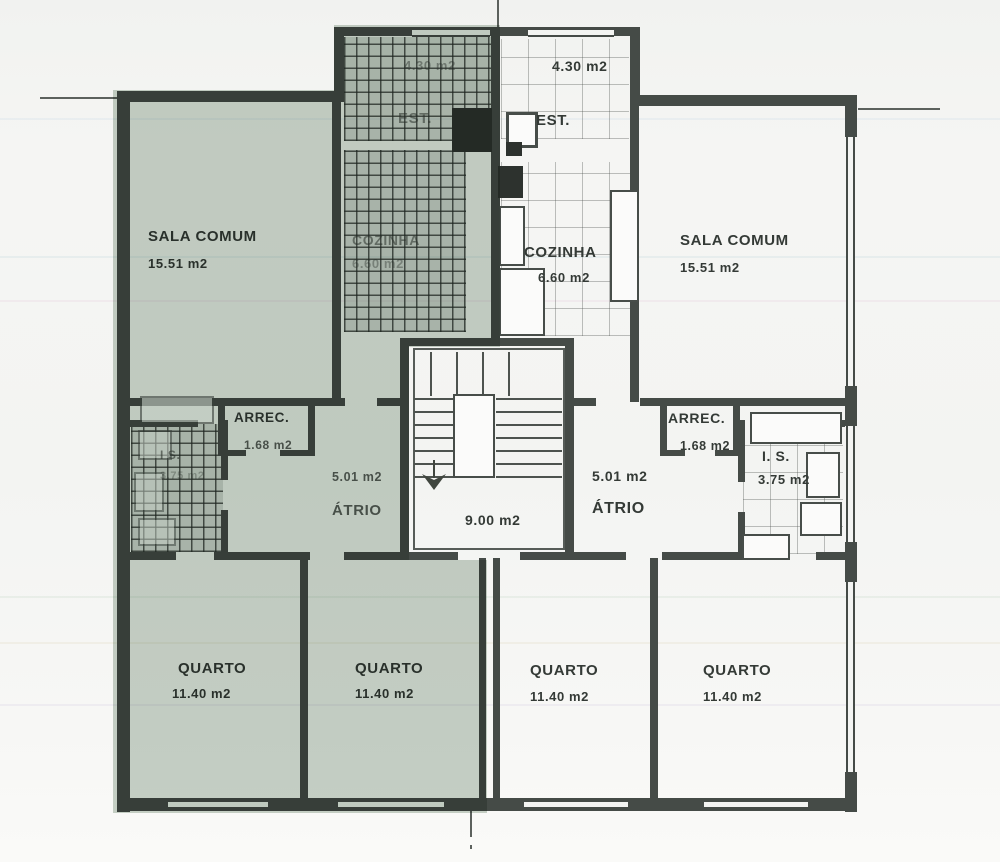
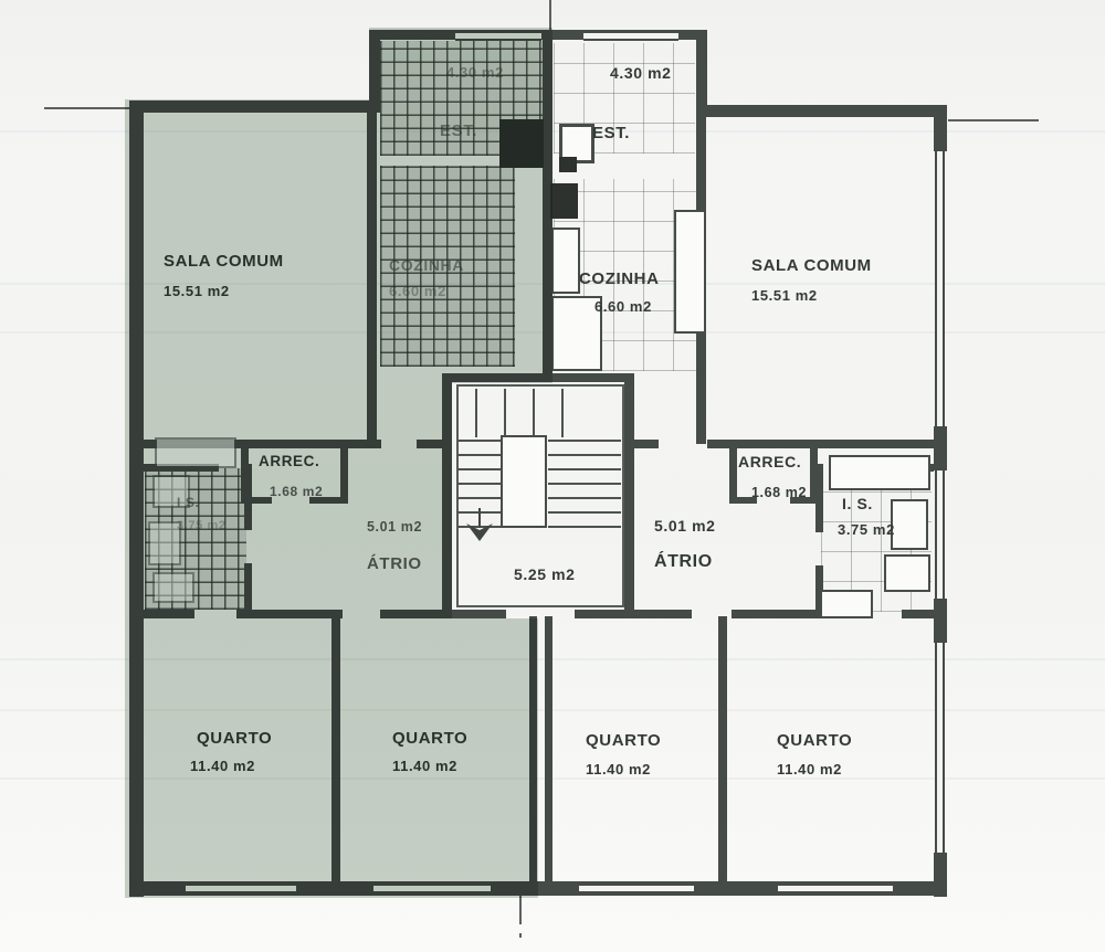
  SALA COMUM
  15.51 m2
  COZINHA
  6.60 m2
  4.30 m2
  EST.
  4.30 m2
  EST.
  COZINHA
  6.60 m2
  SALA COMUM
  15.51 m2
  ARREC.
  1.68 m2
  ARREC.
  1.68 m2
  I S.
  3.75 m2
  I. S.
  3.75 m2
  5.01 m2
  ÁTRIO
  5.01 m2
  ÁTRIO
- 9.00 m2
+ 5.25 m2
  QUARTO
  11.40 m2
  QUARTO
  11.40 m2
  QUARTO
  11.40 m2
  QUARTO
  11.40 m2
